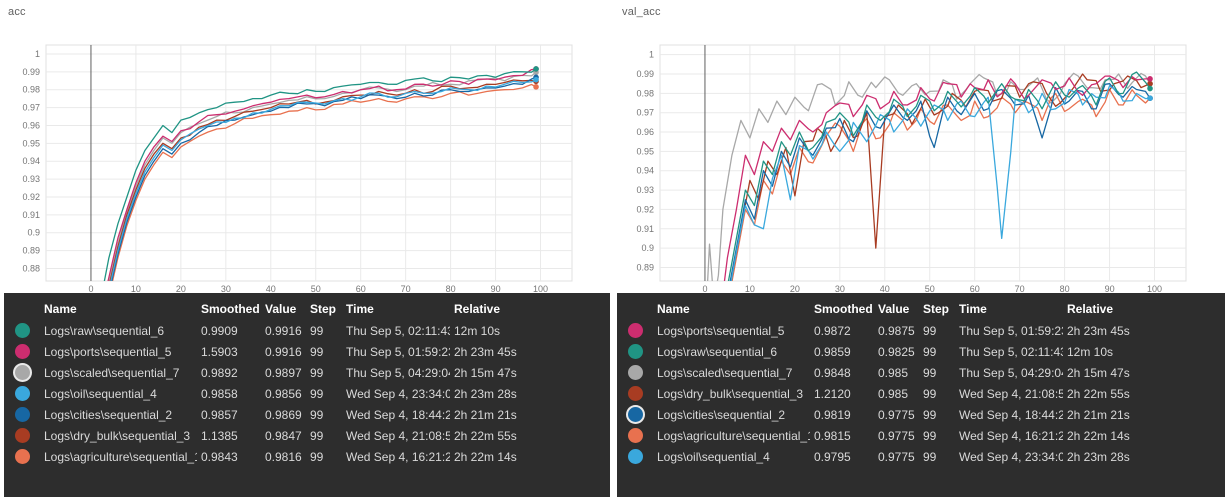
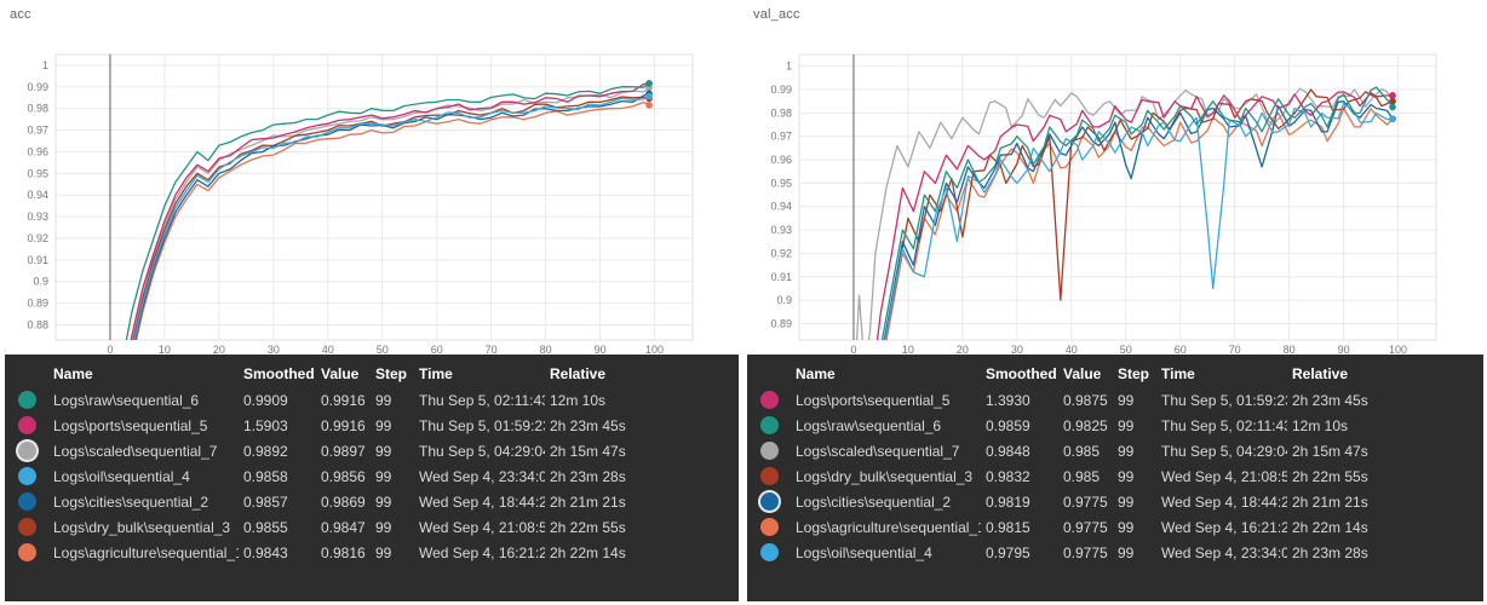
  acc
  1
  0.99
  0.98
  0.97
  0.96
  0.95
  0.94
  0.93
  0.92
  0.91
  0.9
  0.89
  0.88
  0
  10
  20
  30
  40
  50
  60
  70
  80
  90
  100
  	Name	Smoothed	Value	Step	Time	Relative
  	Logs\raw\sequential_6	0.9909	0.9916	99	Thu Sep 5, 02:11:4	12m 10s
  	Logs\ports\sequential_5	1.5903	0.9916	99	Thu Sep 5, 01:59:2	2h 23m 45s
  	Logs\scaled\sequential_7	0.9892	0.9897	99	Thu Sep 5, 04:29:0	2h 15m 47s
  	Logs\oil\sequential_4	0.9858	0.9856	99	Wed Sep 4, 23:34:0	2h 23m 28s
  	Logs\cities\sequential_2	0.9857	0.9869	99	Wed Sep 4, 18:44:2	2h 21m 21s
- 	Logs\dry_bulk\sequential_3	1.1385	0.9847	99	Wed Sep 4, 21:08:5	2h 22m 55s
+ 	Logs\dry_bulk\sequential_3	0.9855	0.9847	99	Wed Sep 4, 21:08:5	2h 22m 55s
  	Logs\agriculture\sequential_	0.9843	0.9816	99	Wed Sep 4, 16:21:2	2h 22m 14s
  val_acc
  1
  0.99
  0.98
  0.97
  0.96
  0.95
  0.94
  0.93
  0.92
  0.91
  0.9
  0.89
  0
  10
  20
  30
  40
  50
  60
  70
  80
  90
  100
  	Name	Smoothed	Value	Step	Time	Relative
- 	Logs\ports\sequential_5	0.9872	0.9875	99	Thu Sep 5, 01:59:2	2h 23m 45s
+ 	Logs\ports\sequential_5	1.3930	0.9875	99	Thu Sep 5, 01:59:2	2h 23m 45s
  	Logs\raw\sequential_6	0.9859	0.9825	99	Thu Sep 5, 02:11:4	12m 10s
  	Logs\scaled\sequential_7	0.9848	0.985	99	Thu Sep 5, 04:29:0	2h 15m 47s
- 	Logs\dry_bulk\sequential_3	1.2120	0.985	99	Wed Sep 4, 21:08:5	2h 22m 55s
+ 	Logs\dry_bulk\sequential_3	0.9832	0.985	99	Wed Sep 4, 21:08:5	2h 22m 55s
  	Logs\cities\sequential_2	0.9819	0.9775	99	Wed Sep 4, 18:44:2	2h 21m 21s
  	Logs\agriculture\sequential_	0.9815	0.9775	99	Wed Sep 4, 16:21:2	2h 22m 14s
  	Logs\oil\sequential_4	0.9795	0.9775	99	Wed Sep 4, 23:34:0	2h 23m 28s
